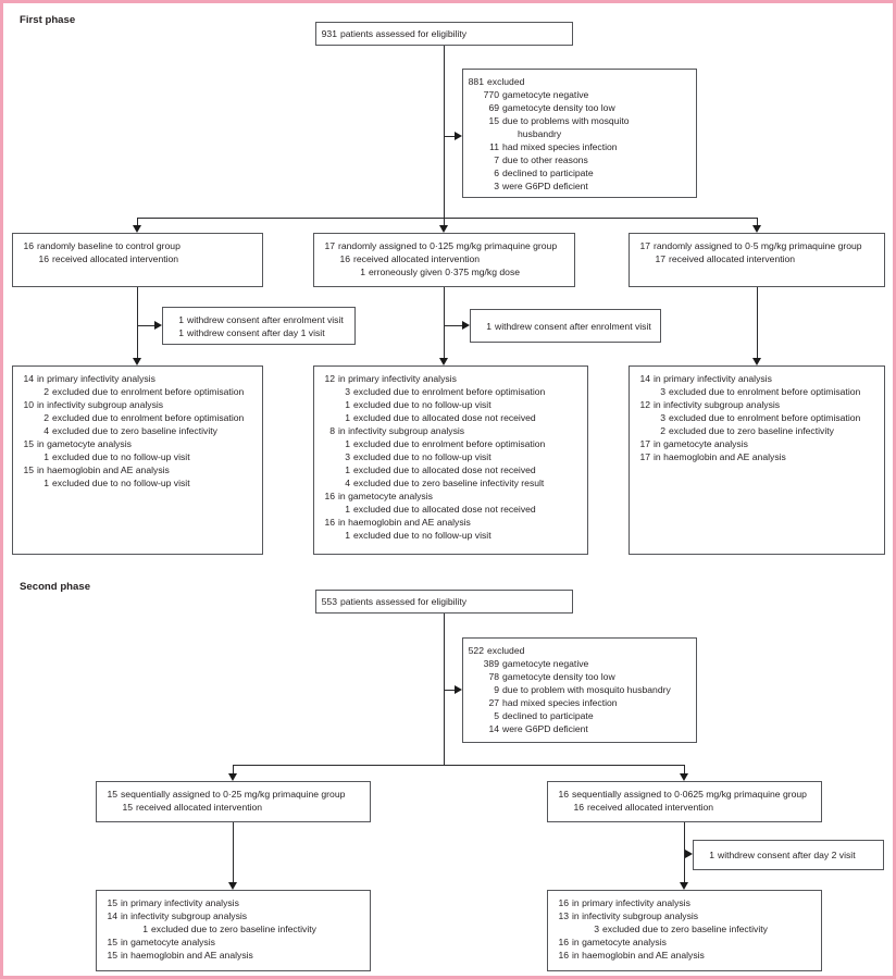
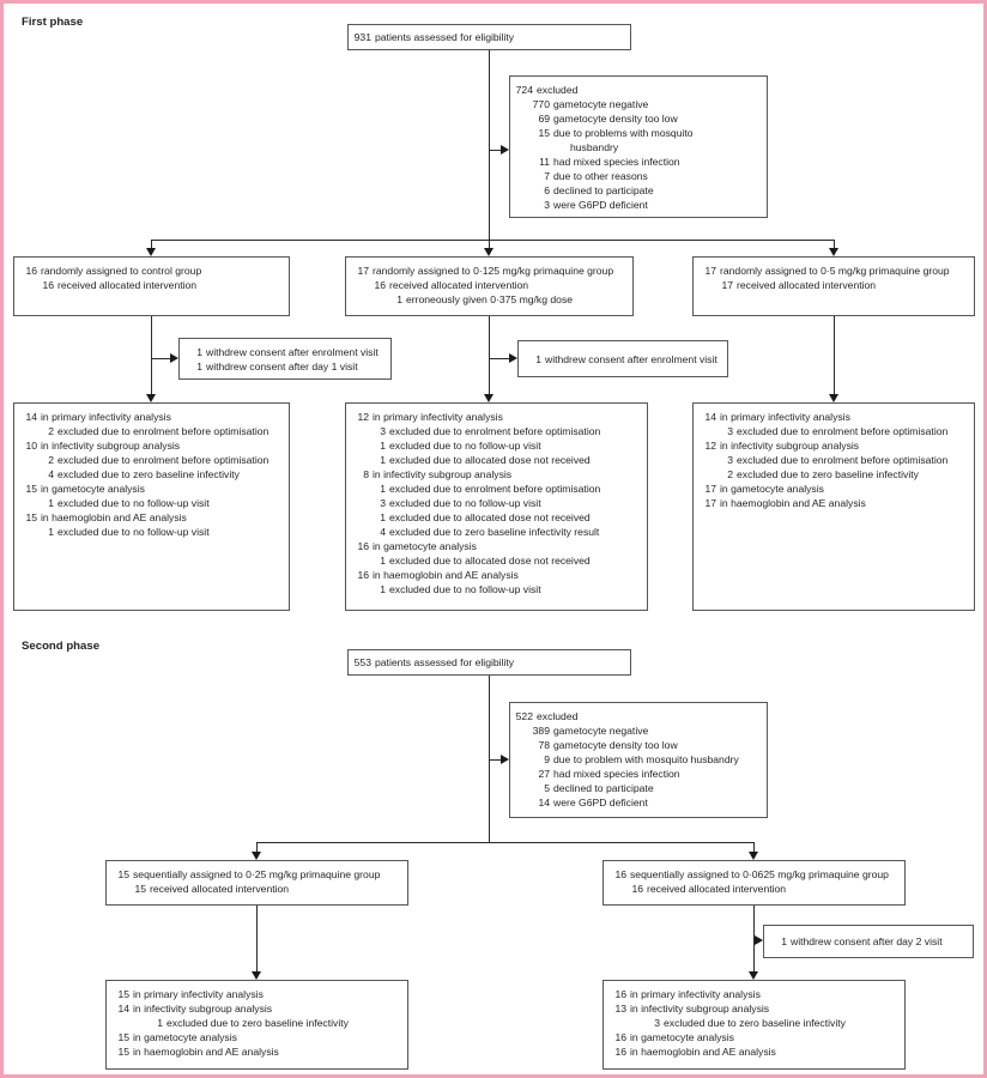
  First phase
  Second phase
  931
  patients assessed for eligibility
- 881
+ 724
  excluded
  770
  gametocyte negative
  69
  gametocyte density too low
  15
  due to problems with mosquito
  husbandry
  11
  had mixed species infection
  7
  due to other reasons
  6
  declined to participate
  3
  were G6PD deficient
  16
- randomly baseline to control group
+ randomly assigned to control group
  16
  received allocated intervention
  17
  randomly assigned to 0·125 mg/kg primaquine group
  16
  received allocated intervention
  1
  erroneously given 0·375 mg/kg dose
  17
  randomly assigned to 0·5 mg/kg primaquine group
  17
  received allocated intervention
  1
  withdrew consent after enrolment visit
  1
  withdrew consent after day 1 visit
  1
  withdrew consent after enrolment visit
  14
  in primary infectivity analysis
  2
  excluded due to enrolment before optimisation
  10
  in infectivity subgroup analysis
  2
  excluded due to enrolment before optimisation
  4
  excluded due to zero baseline infectivity
  15
  in gametocyte analysis
  1
  excluded due to no follow-up visit
  15
  in haemoglobin and AE analysis
  1
  excluded due to no follow-up visit
  12
  in primary infectivity analysis
  3
  excluded due to enrolment before optimisation
  1
  excluded due to no follow-up visit
  1
  excluded due to allocated dose not received
  8
  in infectivity subgroup analysis
  1
  excluded due to enrolment before optimisation
  3
  excluded due to no follow-up visit
  1
  excluded due to allocated dose not received
  4
  excluded due to zero baseline infectivity result
  16
  in gametocyte analysis
  1
  excluded due to allocated dose not received
  16
  in haemoglobin and AE analysis
  1
  excluded due to no follow-up visit
  14
  in primary infectivity analysis
  3
  excluded due to enrolment before optimisation
  12
  in infectivity subgroup analysis
  3
  excluded due to enrolment before optimisation
  2
  excluded due to zero baseline infectivity
  17
  in gametocyte analysis
  17
  in haemoglobin and AE analysis
  553
  patients assessed for eligibility
  522
  excluded
  389
  gametocyte negative
  78
  gametocyte density too low
  9
  due to problem with mosquito husbandry
  27
  had mixed species infection
  5
  declined to participate
  14
  were G6PD deficient
  15
  sequentially assigned to 0·25 mg/kg primaquine group
  15
  received allocated intervention
  16
  sequentially assigned to 0·0625 mg/kg primaquine group
  16
  received allocated intervention
  1
  withdrew consent after day 2 visit
  15
  in primary infectivity analysis
  14
  in infectivity subgroup analysis
  1
  excluded due to zero baseline infectivity
  15
  in gametocyte analysis
  15
  in haemoglobin and AE analysis
  16
  in primary infectivity analysis
  13
  in infectivity subgroup analysis
  3
  excluded due to zero baseline infectivity
  16
  in gametocyte analysis
  16
  in haemoglobin and AE analysis
